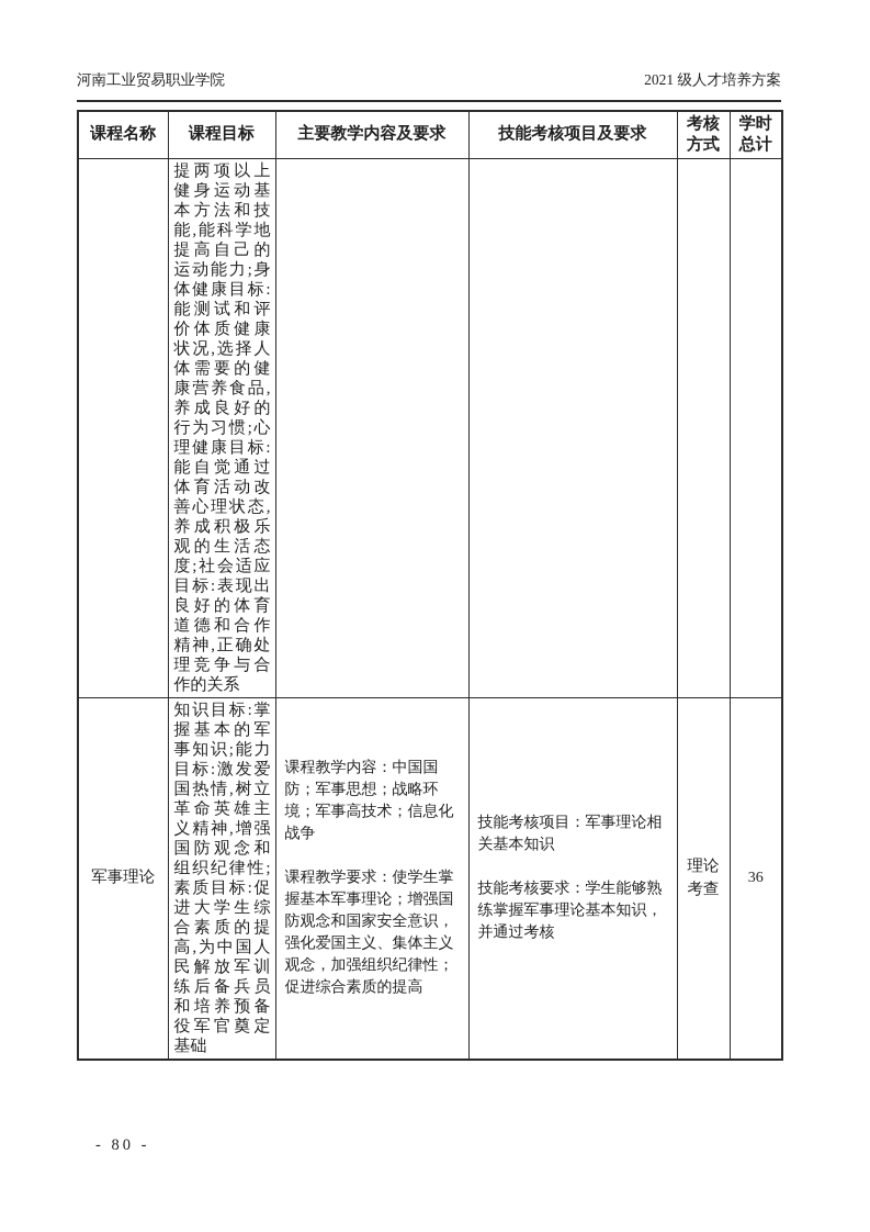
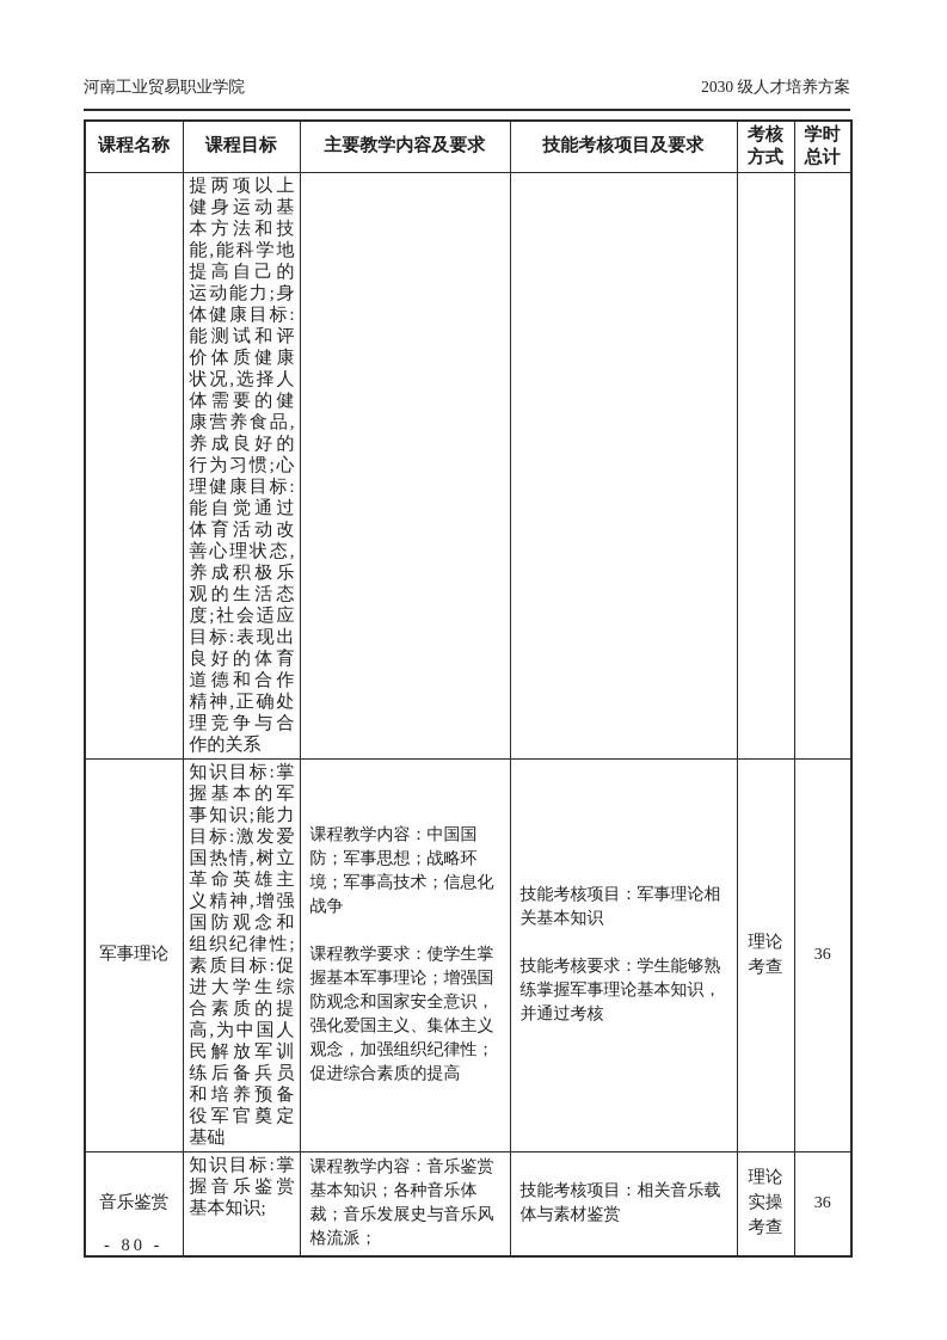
  河南工业贸易职业学院
- 2021 级人才培养方案
+ 2030 级人才培养方案
  课程名称	课程目标	主要教学内容及要求	技能考核项目及要求	考核 方式	学时 总计
  	提两项以上健身运动基本方法和技能,能科学地提高自己的运动能力;身体健康目标:能测试和评价体质健康状况,选择人体需要的健康营养食品,养成良好的行为习惯;心理健康目标:能自觉通过体育活动改善心理状态,养成积极乐观的生活态度;社会适应目标:表现出良好的体育道德和合作精神,正确处理竞争与合作的关系
  军事理论	知识目标:掌握基本的军事知识;能力目标:激发爱国热情,树立革命英雄主义精神,增强国防观念和组织纪律性;素质目标:促进大学生综合素质的提高,为中国人民解放军训练后备兵员和培养预备役军官奠定基础	课程教学内容：中国国防；军事思想；战略环境；军事高技术；信息化战争 课程教学要求：使学生掌握基本军事理论；增强国防观念和国家安全意识，强化爱国主义、集体主义观念，加强组织纪律性；促进综合素质的提高	技能考核项目：军事理论相关基本知识 技能考核要求：学生能够熟练掌握军事理论基本知识，并通过考核	理论 考查	36
+ 音乐鉴赏	知识目标:掌握音乐鉴赏基本知识;	课程教学内容：音乐鉴赏基本知识；各种音乐体裁；音乐发展史与音乐风格流派；	技能考核项目：相关音乐载体与素材鉴赏	理论 实操 考查	36
  - 80 -
